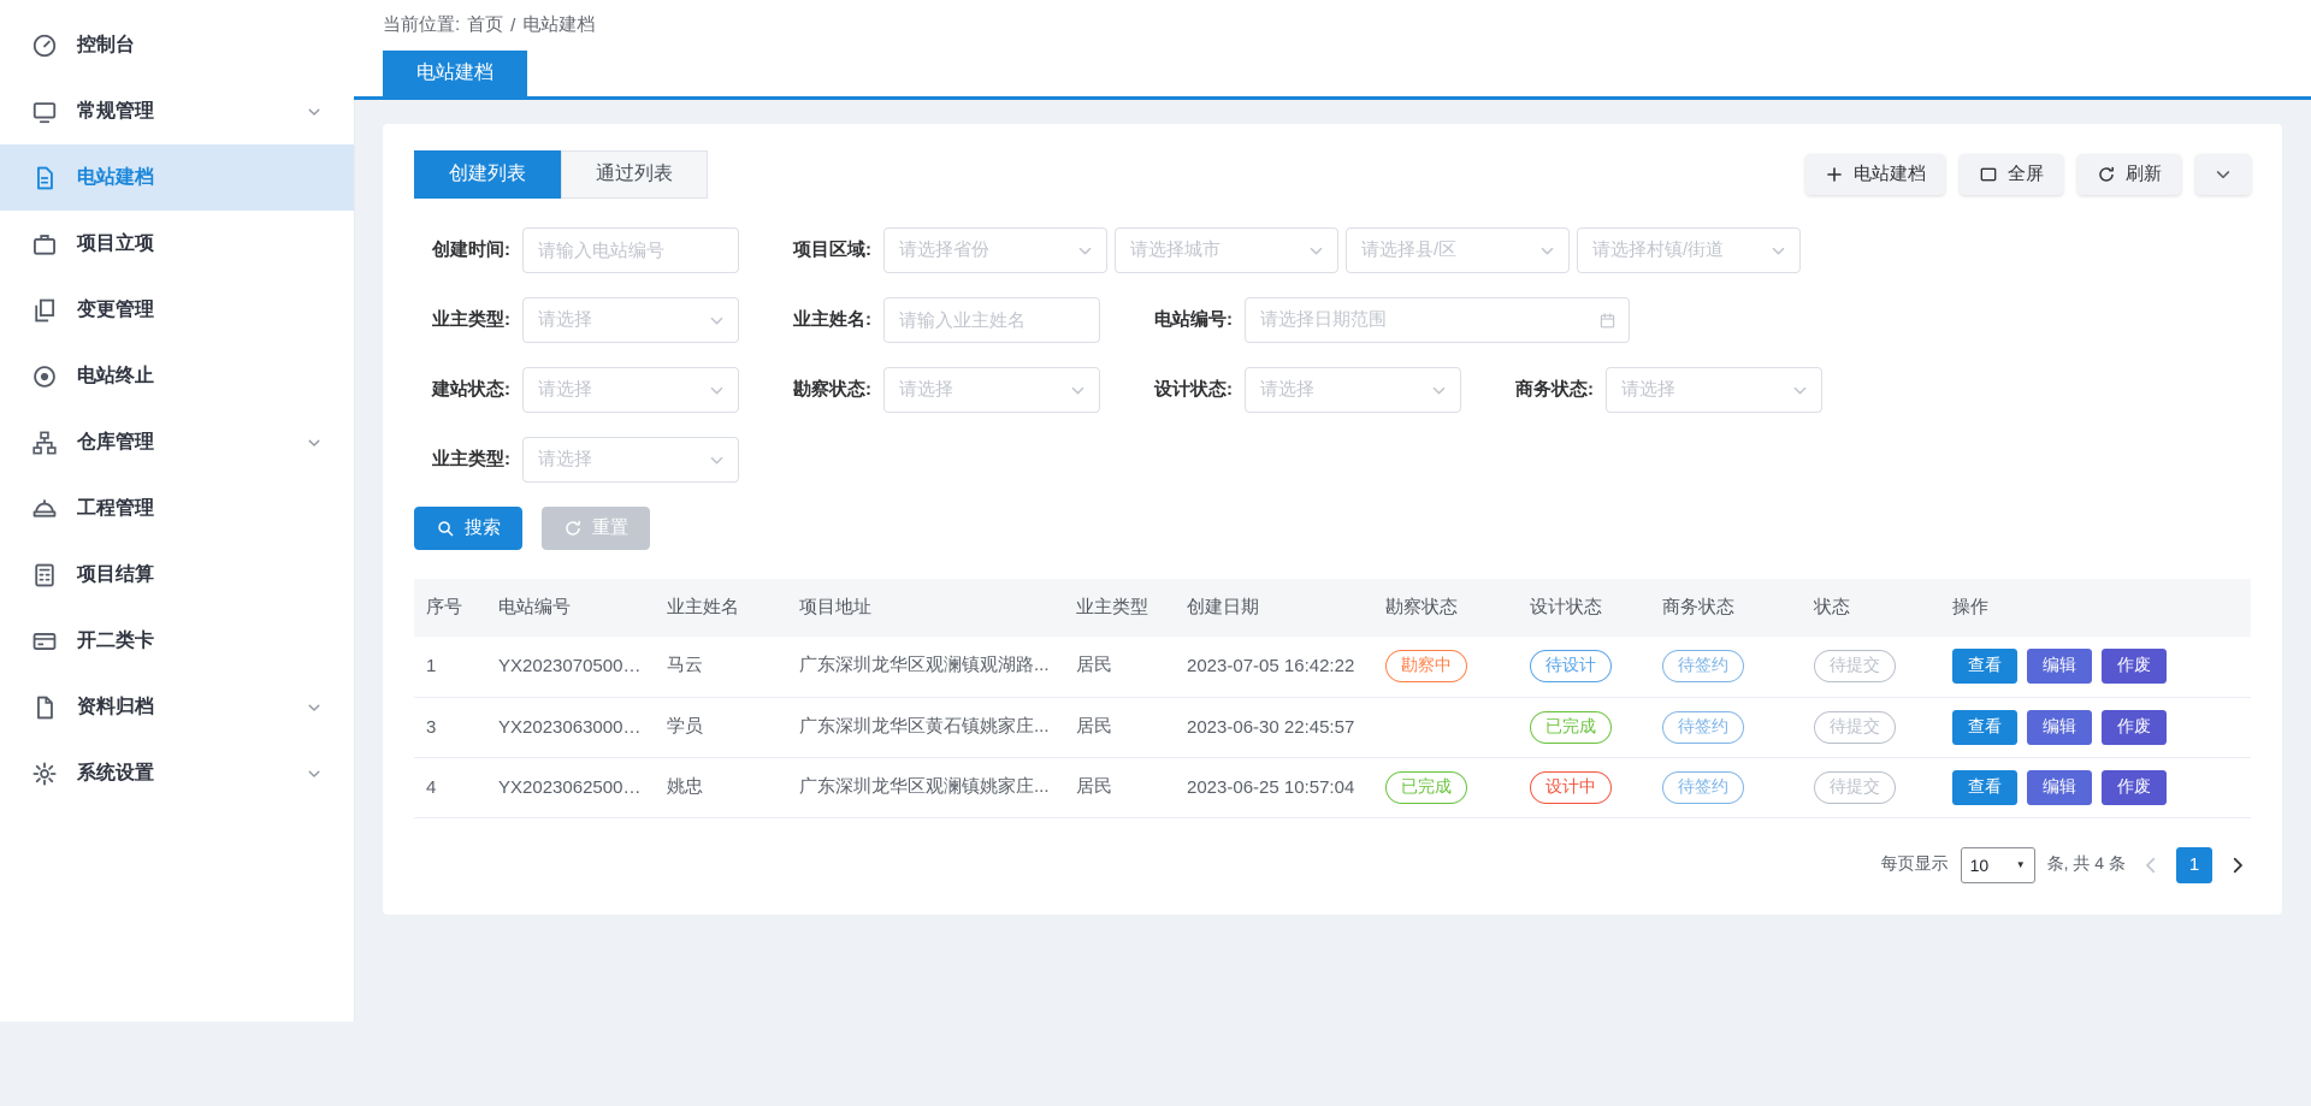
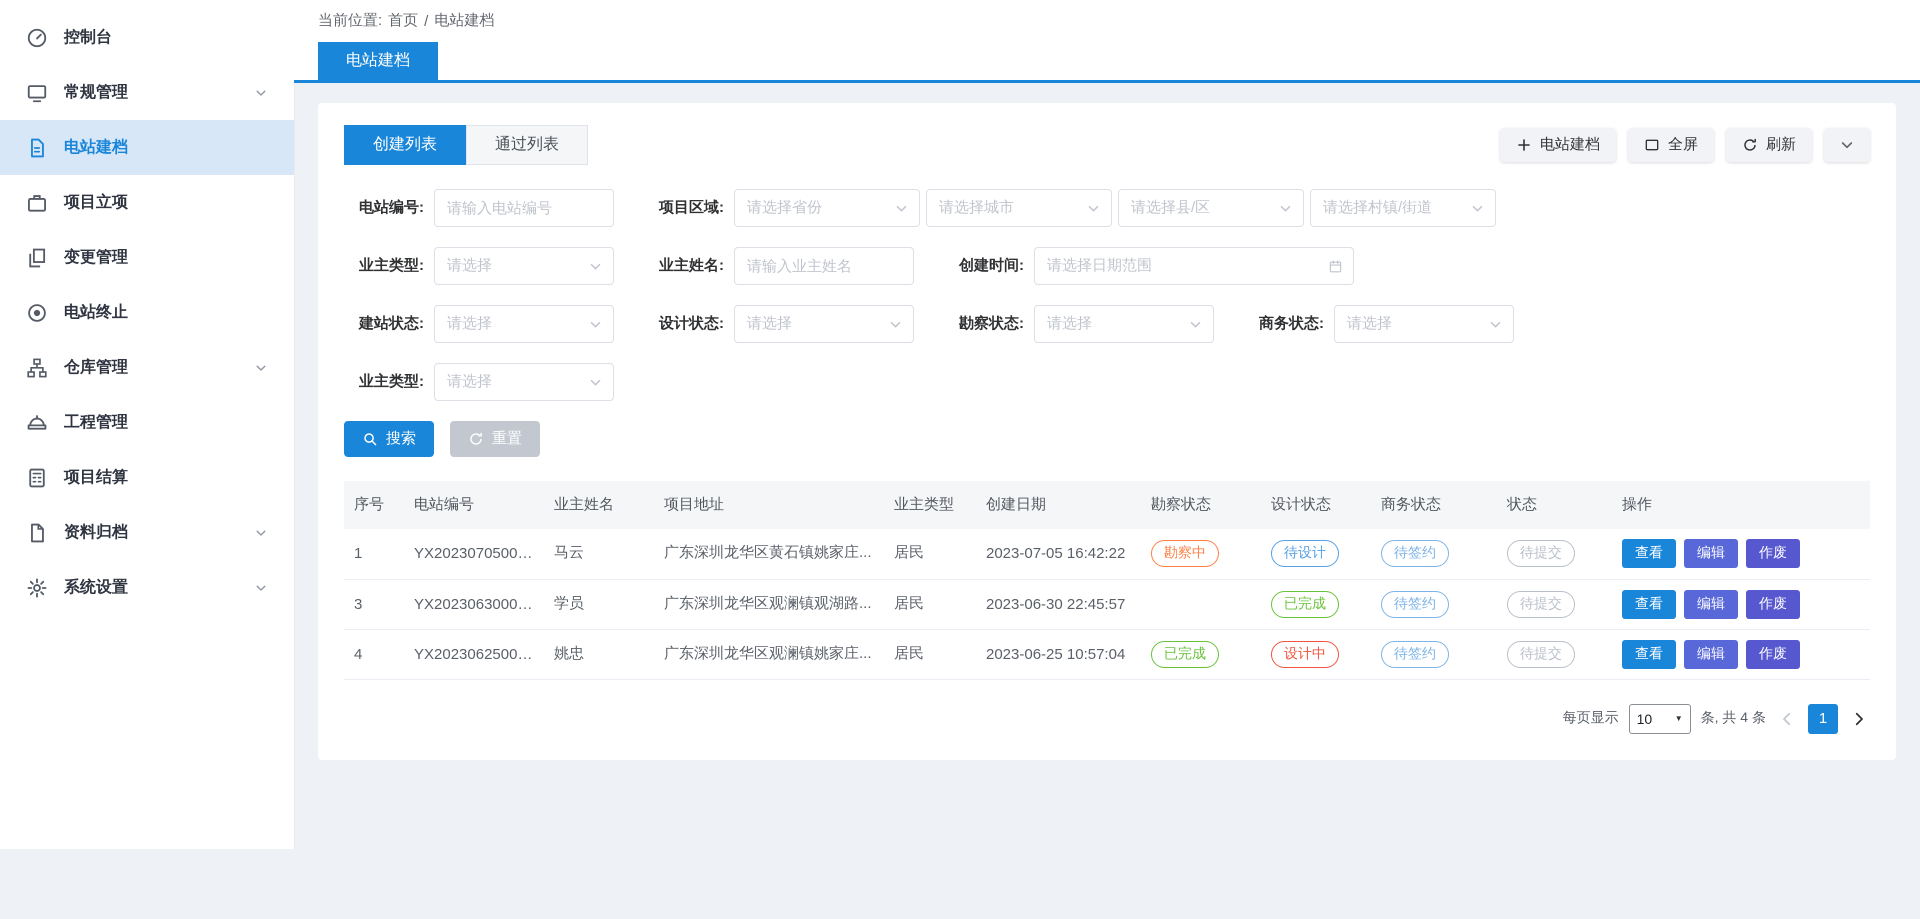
  控制台
  常规管理
  电站建档
  项目立项
  变更管理
  电站终止
  仓库管理
  工程管理
  项目结算
- 开二类卡
  资料归档
  系统设置
  当前位置:
  首页
  /
  电站建档
  电站建档
  创建列表
  通过列表
  电站建档
  全屏
  刷新
- 创建时间:
+ 电站编号:
  请输入电站编号
  项目区域:
  请选择省份
  请选择城市
  请选择县/区
  请选择村镇/街道
  业主类型:
  请选择
  业主姓名:
  请输入业主姓名
- 电站编号:
+ 创建时间:
  请选择日期范围
  建站状态:
  请选择
- 勘察状态:
+ 设计状态:
  请选择
- 设计状态:
+ 勘察状态:
  请选择
  商务状态:
  请选择
  业主类型:
  请选择
  搜索
  重置
  序号	电站编号	业主姓名	项目地址	业主类型	创建日期	勘察状态	设计状态	商务状态	状态	操作
- 1	YX2023070500011	马云	广东深圳龙华区观澜镇观湖路...	居民	2023-07-05 16:42:22	勘察中	待设计	待签约	待提交	查看 编辑 作废
+ 1	YX2023070500011	马云	广东深圳龙华区黄石镇姚家庄...	居民	2023-07-05 16:42:22	勘察中	待设计	待签约	待提交	查看 编辑 作废
- 3	YX2023063000009	学员	广东深圳龙华区黄石镇姚家庄...	居民	2023-06-30 22:45:57		已完成	待签约	待提交	查看 编辑 作废
+ 3	YX2023063000009	学员	广东深圳龙华区观澜镇观湖路...	居民	2023-06-30 22:45:57		已完成	待签约	待提交	查看 编辑 作废
  4	YX2023062500004	姚忠	广东深圳龙华区观澜镇姚家庄...	居民	2023-06-25 10:57:04	已完成	设计中	待签约	待提交	查看 编辑 作废
  每页显示
  10
  ▼
  条, 共 4 条
  1
